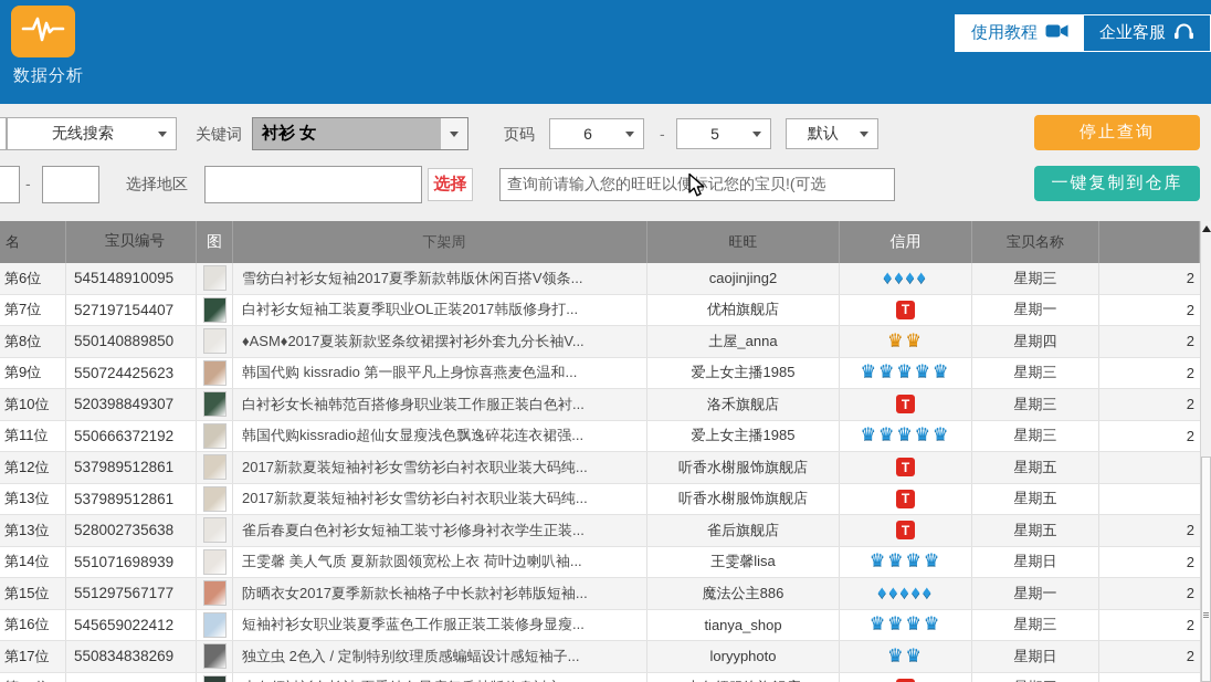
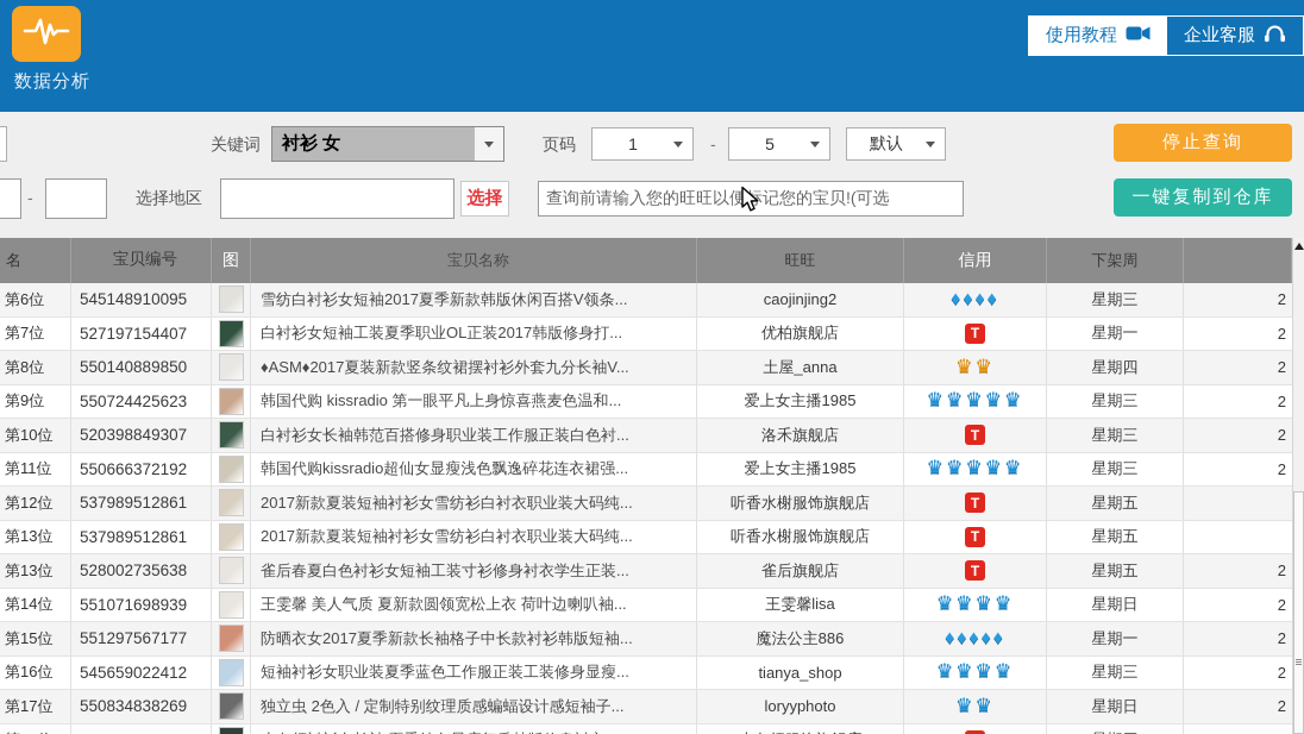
  数据分析
  使用教程
  企业客服
- 无线搜索
  关键词
  衬衫 女
  页码
- 6
+ 1
  -
  5
  默认
  停止查询
  -
  选择地区
  选择
  查询前请输入您的旺旺以便记您的宝贝!(可选
  一键复制到仓库
  名
  宝贝编号
  图
- 下架周
+ 宝贝名称
  旺旺
  信用
- 宝贝名称
+ 下架周
  第6位
  545148910095
  雪纺白衬衫女短袖2017夏季新款韩版休闲百搭V领条...
  caojinjing2
  ♦♦♦♦
  星期三
  2
  第7位
  527197154407
  白衬衫女短袖工装夏季职业OL正装2017韩版修身打...
  优柏旗舰店
  T
  星期一
  2
  第8位
  550140889850
  ♦ASM♦2017夏装新款竖条纹裙摆衬衫外套九分长袖V...
  土屋_anna
  ♛♛
  星期四
  2
  第9位
  550724425623
  韩国代购 kissradio 第一眼平凡上身惊喜燕麦色温和...
  爱上女主播1985
  ♛♛♛♛♛
  星期三
  2
  第10位
  520398849307
  白衬衫女长袖韩范百搭修身职业装工作服正装白色衬...
  洛禾旗舰店
  T
  星期三
  2
  第11位
  550666372192
  韩国代购kissradio超仙女显瘦浅色飘逸碎花连衣裙强...
  爱上女主播1985
  ♛♛♛♛♛
  星期三
  2
  第12位
  537989512861
  2017新款夏装短袖衬衫女雪纺衫白衬衣职业装大码纯...
  听香水榭服饰旗舰店
  T
  星期五
  第13位
  537989512861
  2017新款夏装短袖衬衫女雪纺衫白衬衣职业装大码纯...
  听香水榭服饰旗舰店
  T
  星期五
  第13位
  528002735638
  雀后春夏白色衬衫女短袖工装寸衫修身衬衣学生正装...
  雀后旗舰店
  T
  星期五
  2
  第14位
  551071698939
  王雯馨 美人气质 夏新款圆领宽松上衣 荷叶边喇叭袖...
  王雯馨lisa
  ♛♛♛♛
  星期日
  2
  第15位
  551297567177
  防晒衣女2017夏季新款长袖格子中长款衬衫韩版短袖...
  魔法公主886
  ♦♦♦♦♦
  星期一
  2
  第16位
  545659022412
  短袖衬衫女职业装夏季蓝色工作服正装工装修身显瘦...
  tianya_shop
  ♛♛♛♛
  星期三
  2
  第17位
  550834838269
  独立虫 2色入 / 定制特别纹理质感蝙蝠设计感短袖子...
  loryyphoto
  ♛♛
  星期日
  2
